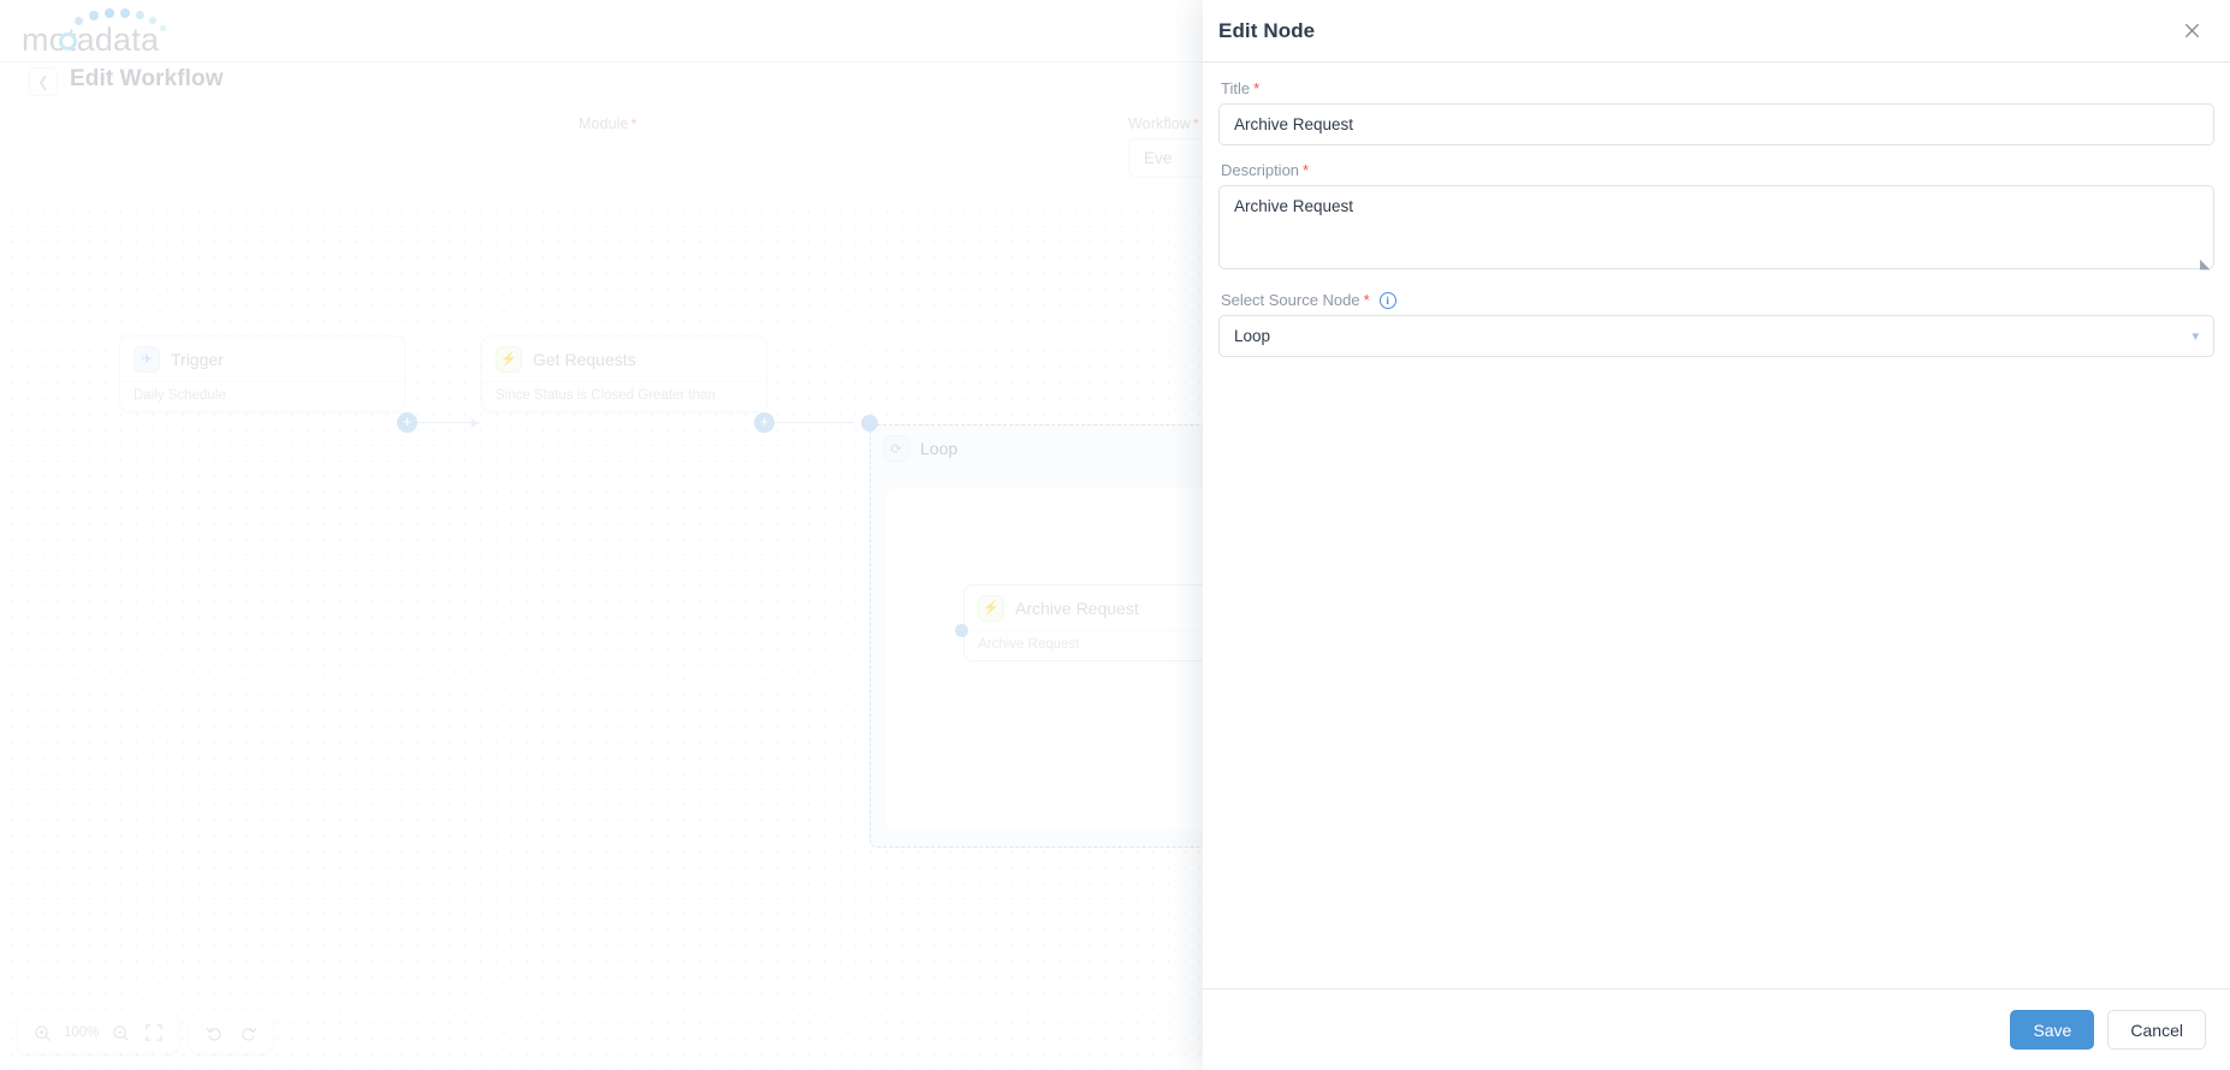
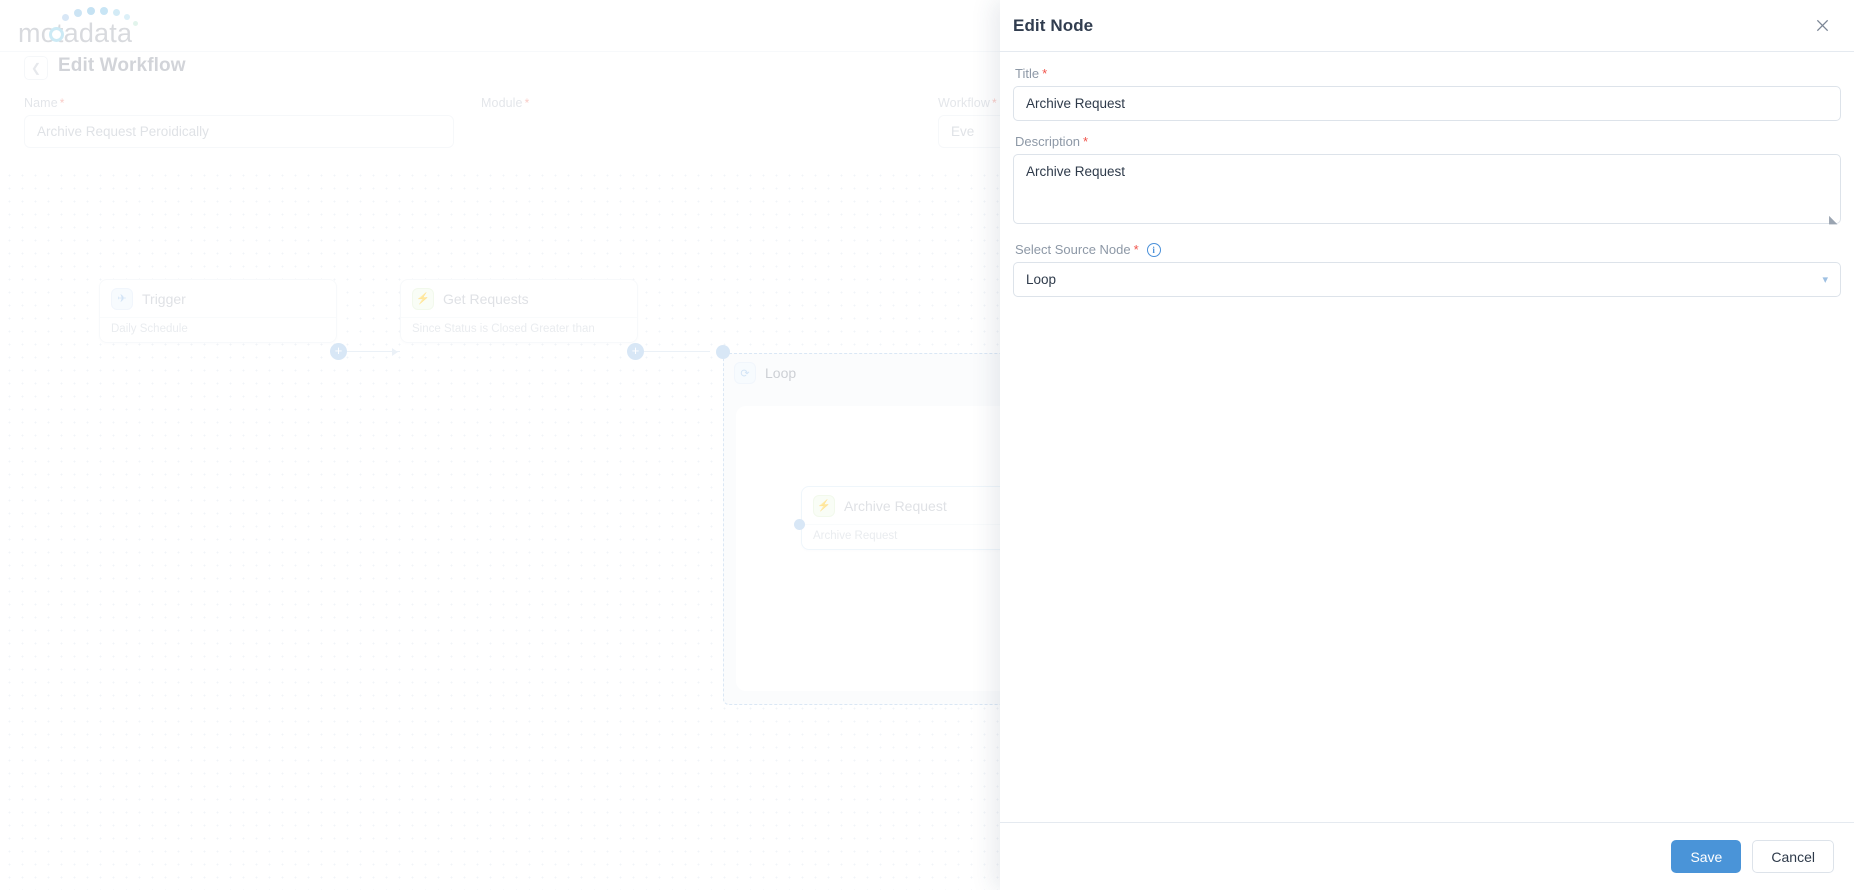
  madata
  ❮
  Edit Workflow
+ Name *
+ Archive Request Peroidically
  Module *
  Workflow *
  Eve
  ⟳
  Loop
  ⚡
  Archive Request
  ✈
  Trigger
  ⚡
  Get Requests
  +
  +
- 100%
  Edit Node
  Title
  *
  Archive Request
  Description
  *
  Archive Request
  Select Source Node
  *
  i
  Loop
  ▾
  Save
  Cancel
